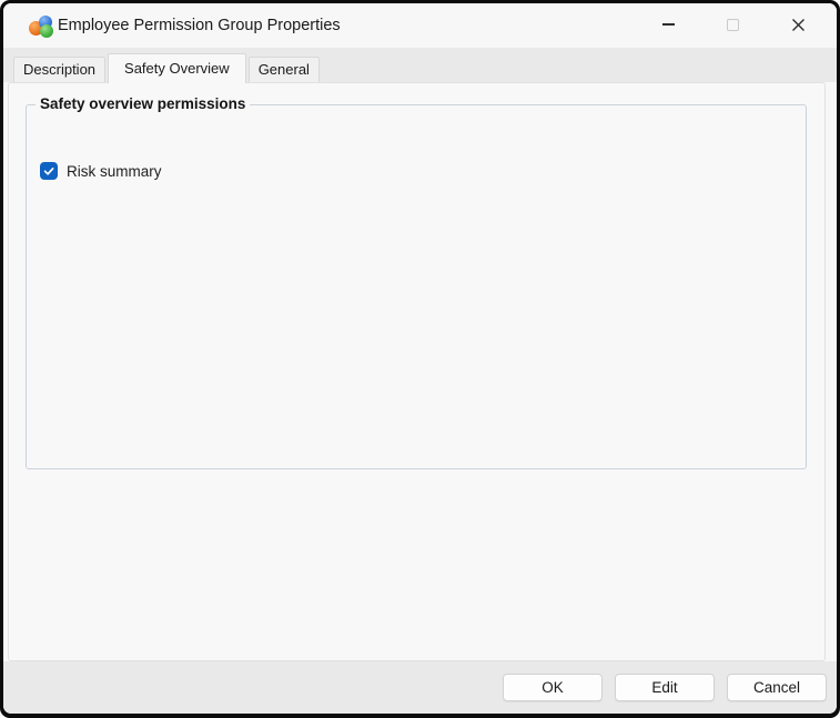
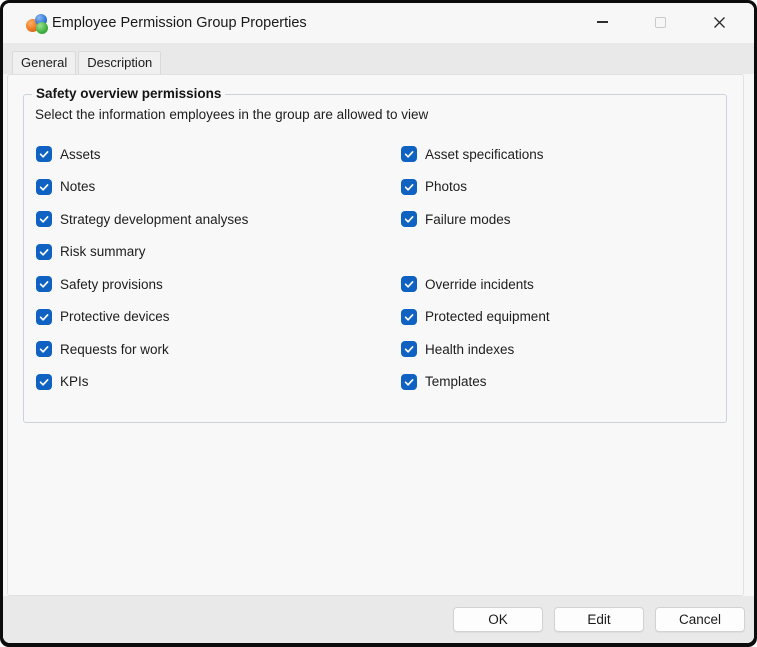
  Employee Permission Group Properties
- Description
+ General
- Safety Overview
- General
+ Description
  Safety overview permissions
+ Select the information employees in the group are allowed to view
+ Assets
+ Notes
+ Strategy development analyses
  Risk summary
+ Safety provisions
+ Protective devices
+ Requests for work
+ KPIs
+ Asset specifications
+ Photos
+ Failure modes
+ Override incidents
+ Protected equipment
+ Health indexes
+ Templates
  OK
  Edit
  Cancel
